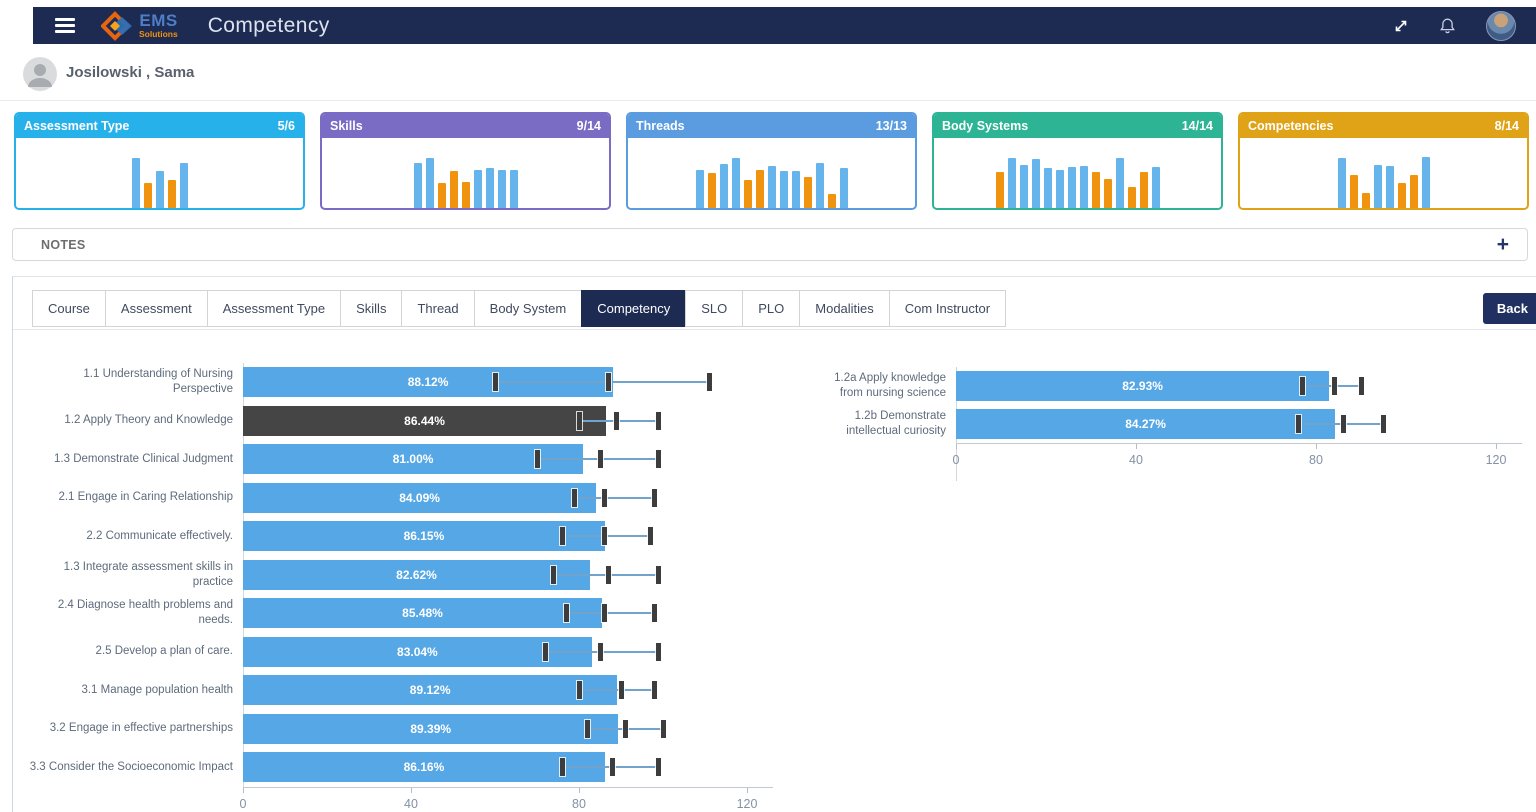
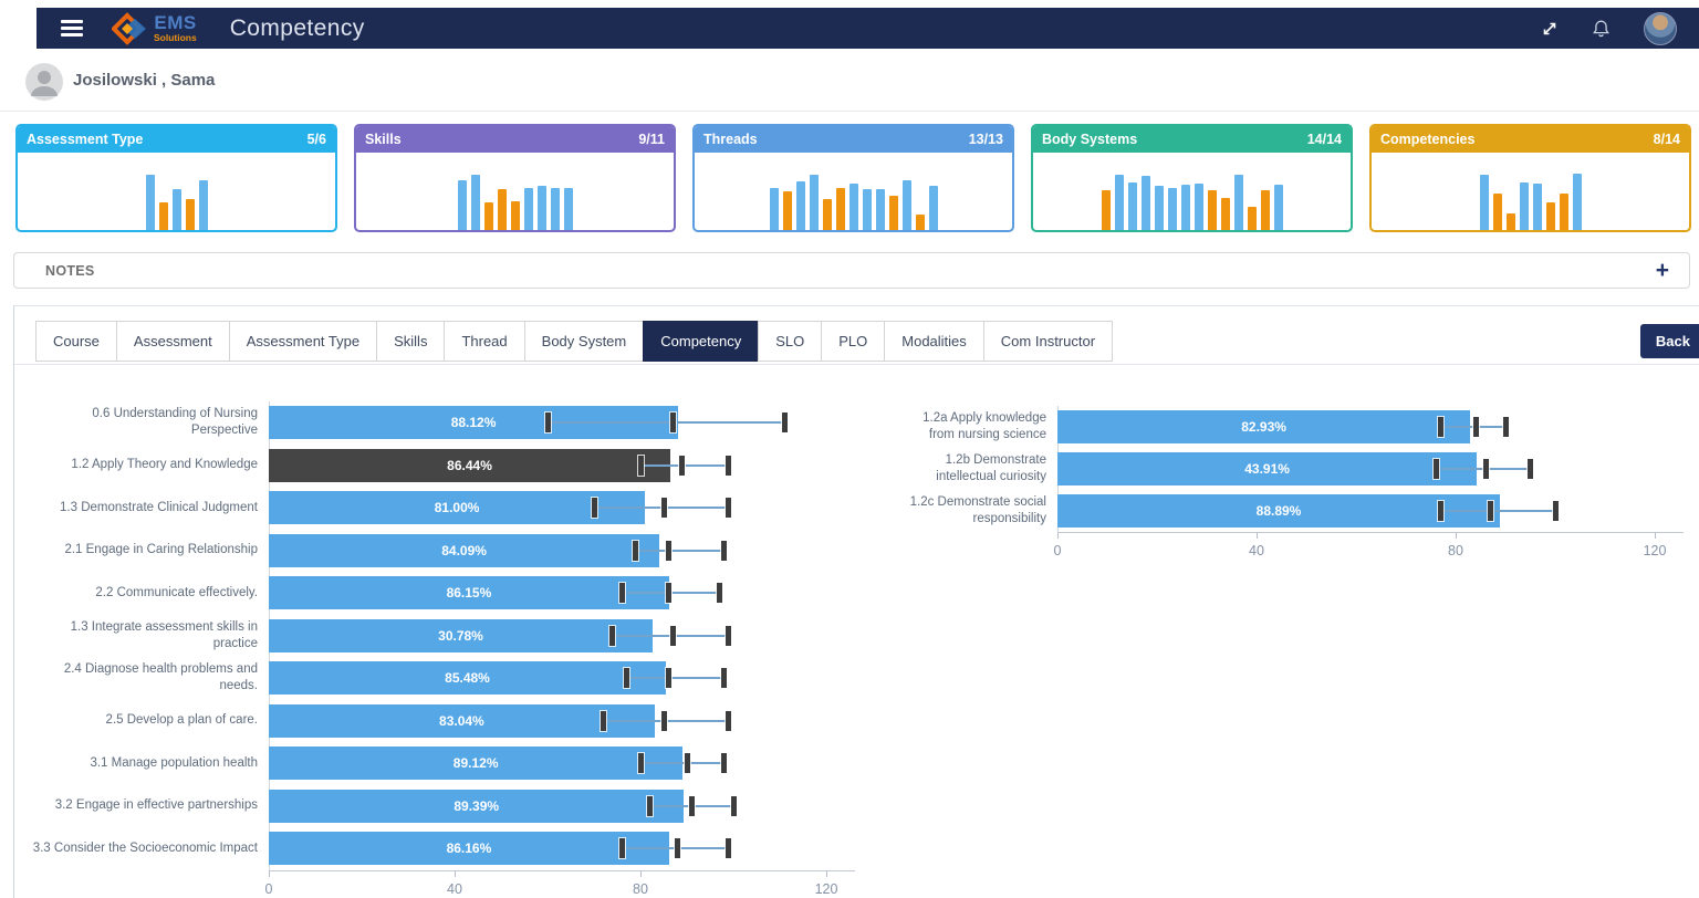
  EMS
  Solutions
  Competency
  Josilowski , Sama
  Assessment Type
  5/6
  Skills
- 9/14
+ 9/11
  Threads
  13/13
  Body Systems
  14/14
  Competencies
  8/14
  NOTES
  +
  Course
  Assessment
  Assessment Type
  Skills
  Thread
  Body System
  Competency
  SLO
  PLO
  Modalities
  Com Instructor
  Back
- 1.1 Understanding of Nursing Perspective
+ 0.6 Understanding of Nursing Perspective
  88.12%
  1.2 Apply Theory and Knowledge
  86.44%
  1.3 Demonstrate Clinical Judgment
  81.00%
  2.1 Engage in Caring Relationship
  84.09%
  2.2 Communicate effectively.
  86.15%
  1.3 Integrate assessment skills in practice
- 82.62%
+ 30.78%
  2.4 Diagnose health problems and needs.
  85.48%
  2.5 Develop a plan of care.
  83.04%
  3.1 Manage population health
  89.12%
  3.2 Engage in effective partnerships
  89.39%
  3.3 Consider the Socioeconomic Impact
  86.16%
  0
  40
  80
  120
  1.2a Apply knowledge from nursing science
  82.93%
  1.2b Demonstrate intellectual curiosity
- 84.27%
+ 43.91%
+ 1.2c Demonstrate social responsibility
+ 88.89%
  0
  40
  80
  120
